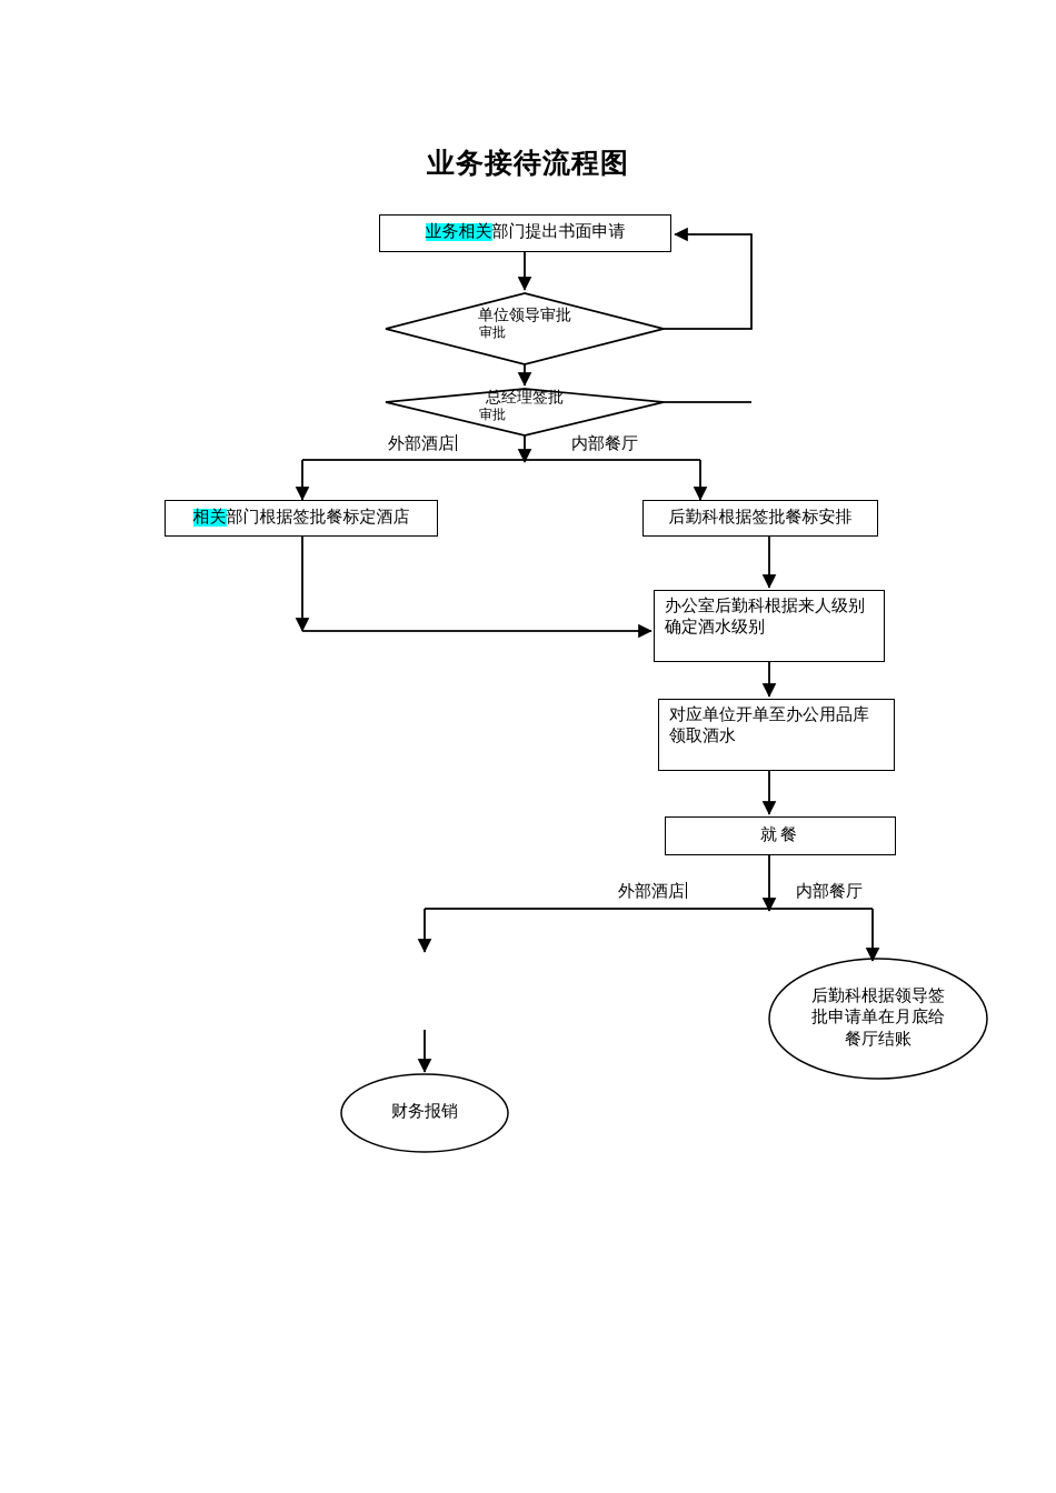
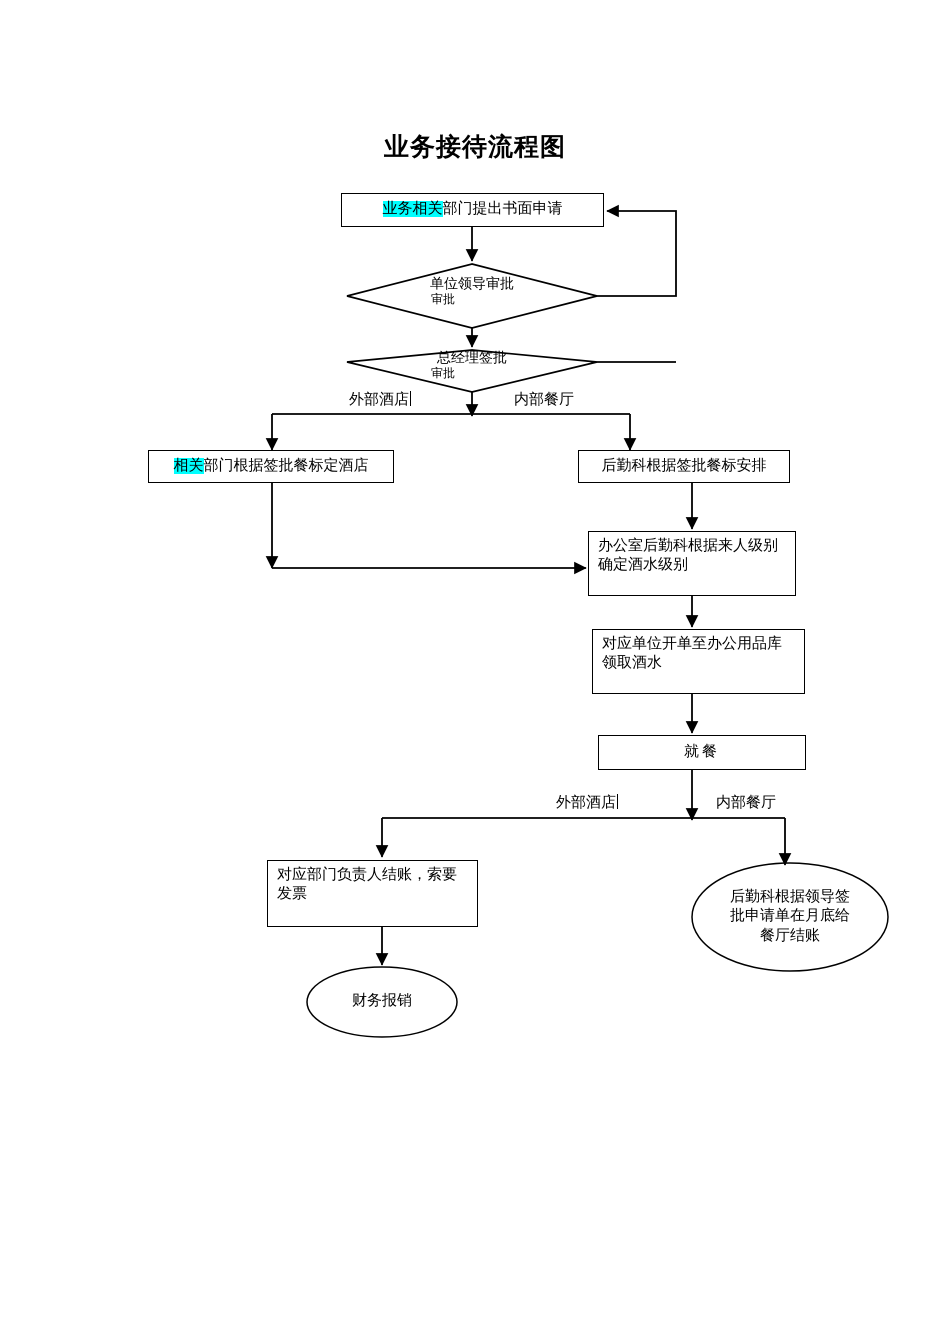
  业务接待流程图
  业务相关部门提出书面申请
  单位领导审批
  审批
  总经理签批
  审批
  外部酒店
  内部餐厅
  相关部门根据签批餐标定酒店
  后勤科根据签批餐标安排
  办公室后勤科根据来人级别确定酒水级别
  对应单位开单至办公用品库领取酒水
  就餐
  外部酒店
  内部餐厅
+ 对应部门负责人结账，索要发票
  财务报销
  后勤科根据领导签批申请单在月底给餐厅结账
